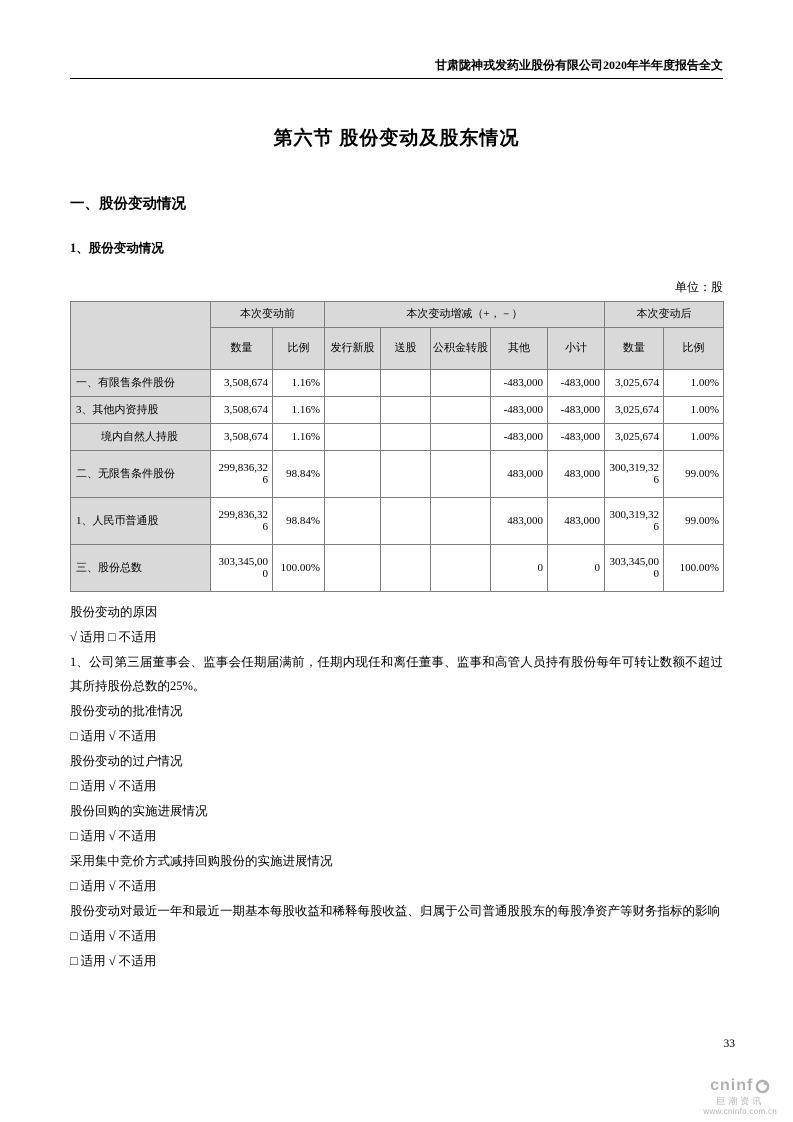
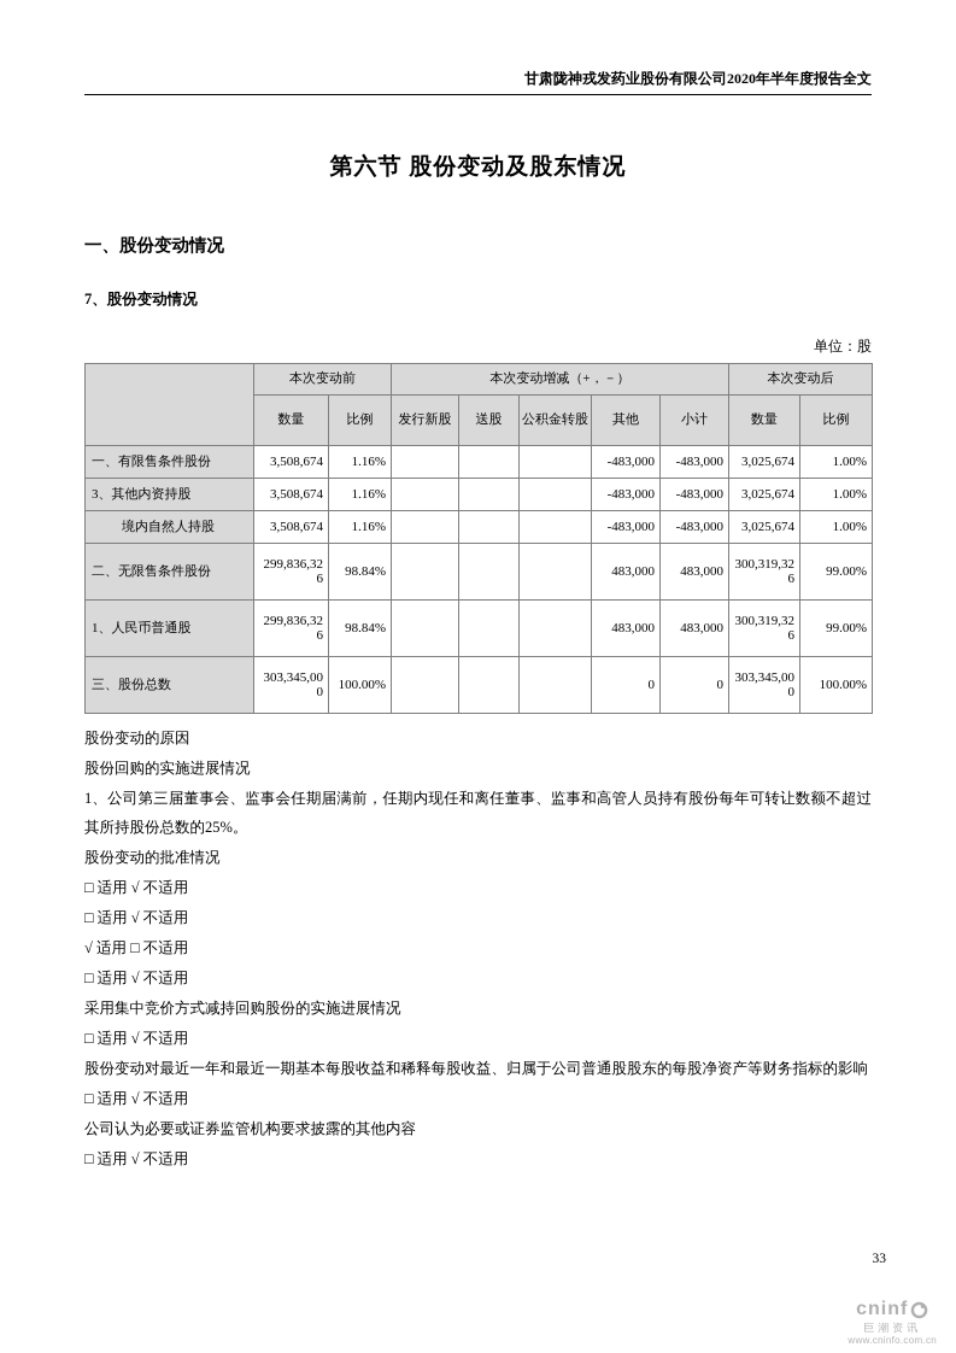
  甘肃陇神戎发药业股份有限公司2020年半年度报告全文
  第六节 股份变动及股东情况
  一、股份变动情况
- 1、股份变动情况
+ 7、股份变动情况
  单位：股
  	本次变动前	本次变动增减（+，－）	本次变动后
  数量	比例	发行新股	送股	公积金转股	其他	小计	数量	比例
  一、有限售条件股份	3,508,674	1.16%				-483,000	-483,000	3,025,674	1.00%
  3、其他内资持股	3,508,674	1.16%				-483,000	-483,000	3,025,674	1.00%
  境内自然人持股	3,508,674	1.16%				-483,000	-483,000	3,025,674	1.00%
  二、无限售条件股份	299,836,326	98.84%				483,000	483,000	300,319,326	99.00%
  1、人民币普通股	299,836,326	98.84%				483,000	483,000	300,319,326	99.00%
  三、股份总数	303,345,000	100.00%				0	0	303,345,000	100.00%
  股份变动的原因
- √ 适用 □ 不适用
+ 股份回购的实施进展情况
  1、公司第三届董事会、监事会任期届满前，任期内现任和离任董事、监事和高管人员持有股份每年可转让数额不超过其所持股份总数的25%。
  股份变动的批准情况
  □ 适用 √ 不适用
- 股份变动的过户情况
  □ 适用 √ 不适用
- 股份回购的实施进展情况
+ √ 适用 □ 不适用
  □ 适用 √ 不适用
  采用集中竞价方式减持回购股份的实施进展情况
  □ 适用 √ 不适用
  股份变动对最近一年和最近一期基本每股收益和稀释每股收益、归属于公司普通股股东的每股净资产等财务指标的影响
  □ 适用 √ 不适用
+ 公司认为必要或证券监管机构要求披露的其他内容
  □ 适用 √ 不适用
  33
  cninf
  巨潮资讯
  www.cninfo.com.cn
